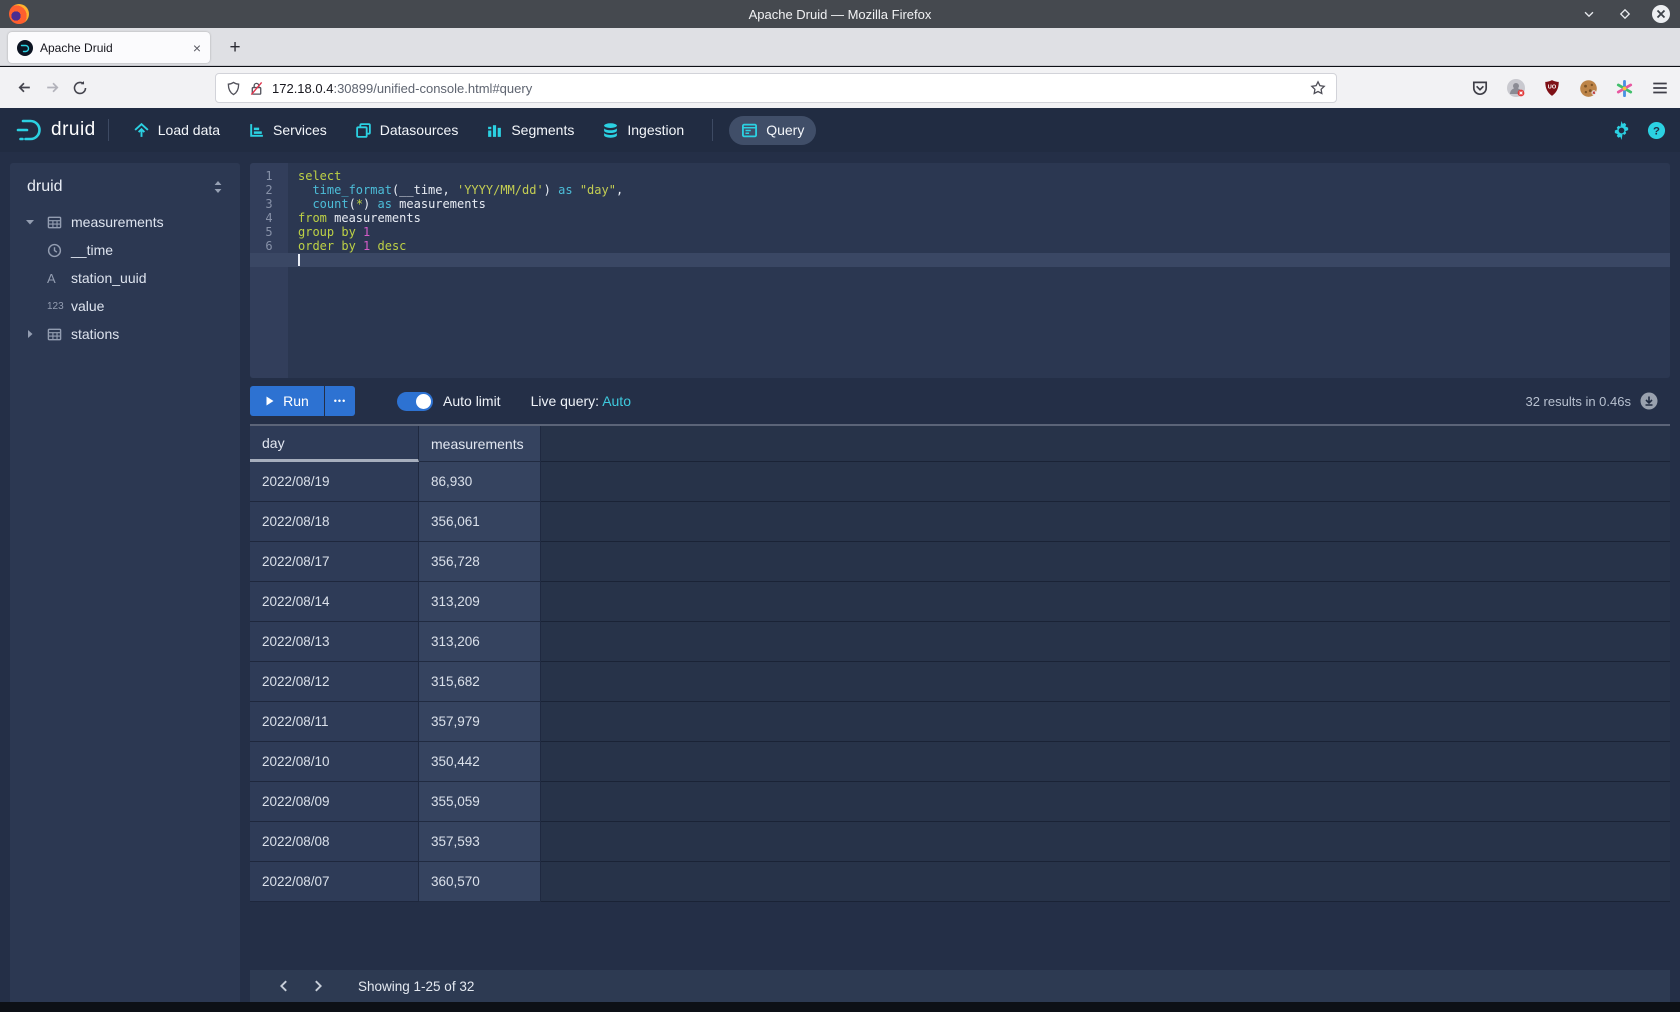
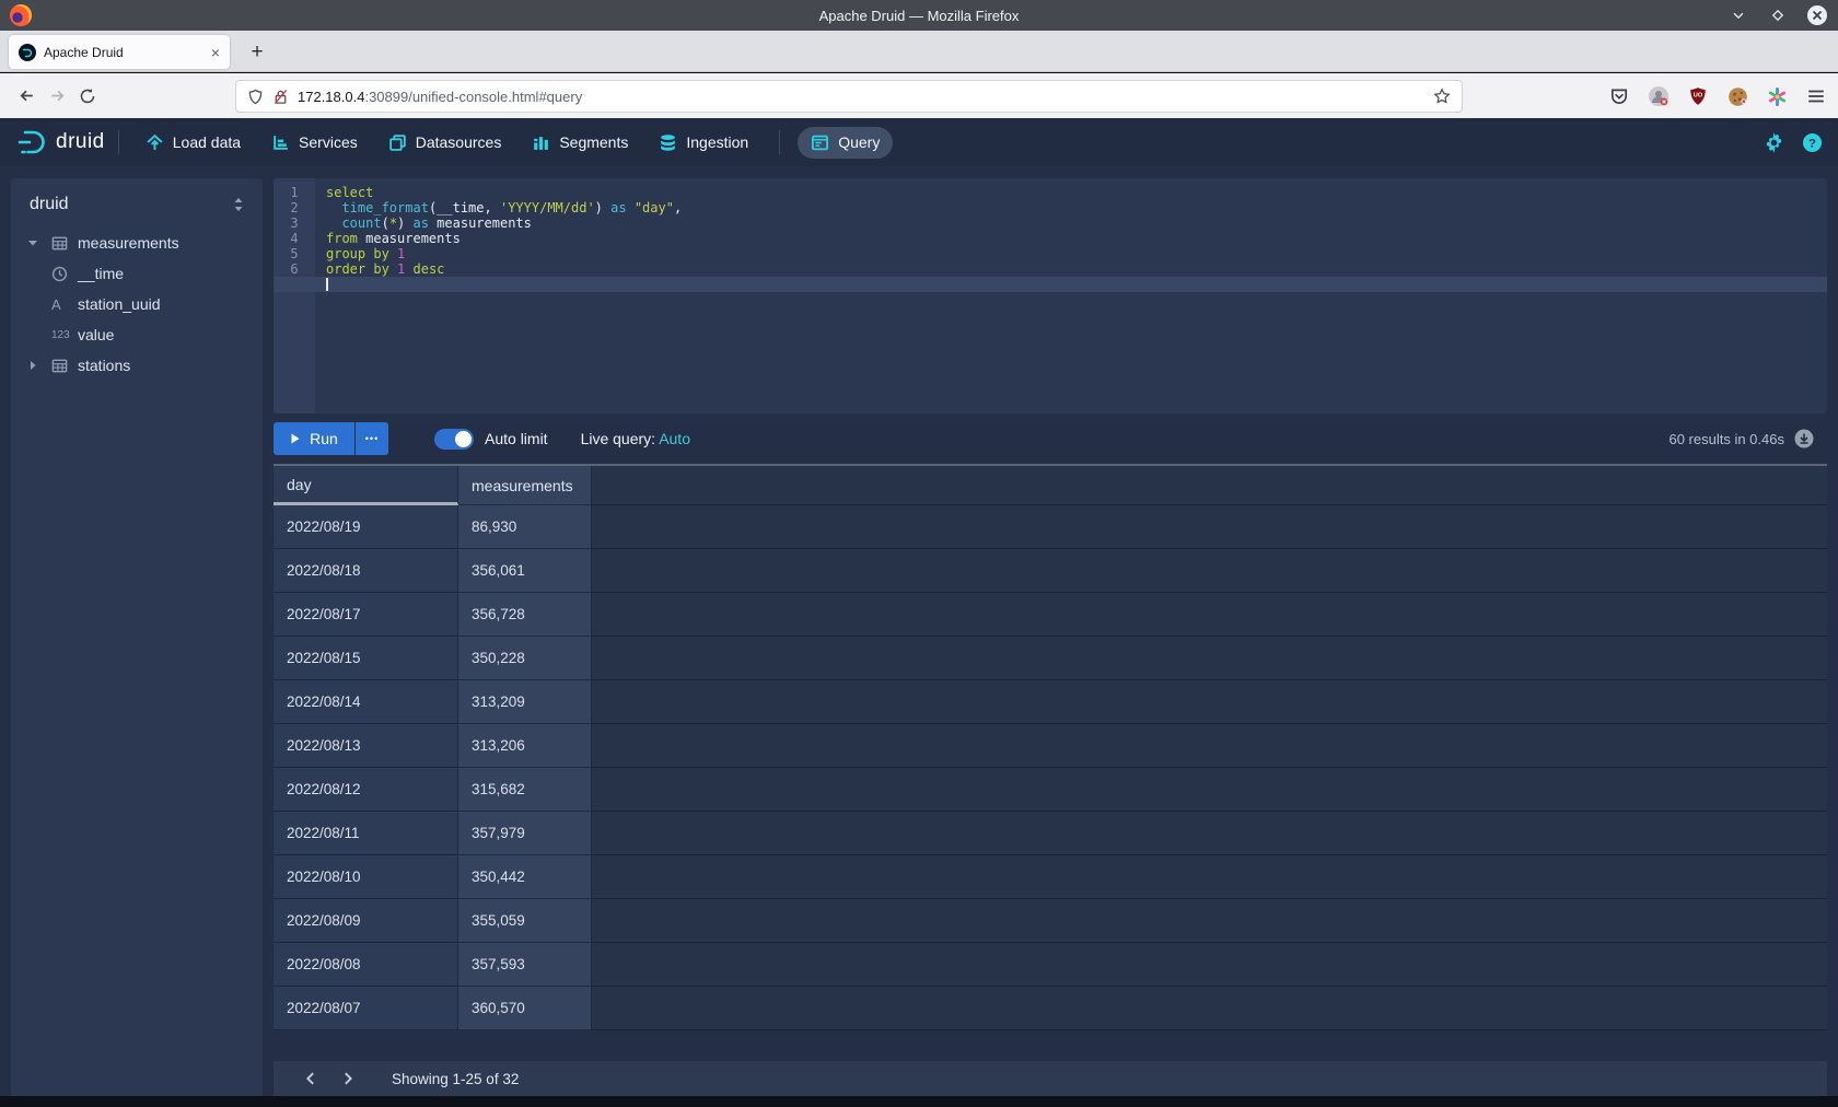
  Apache Druid — Mozilla Firefox
  Apache Druid
  ×
  +
  172.18.0.4:30899/unified-console.html#query
  druid
  Load data
  Services
  Datasources
  Segments
  Ingestion
  Query
  ?
  druid
  measurements
  __time
  A
  station_uuid
  123
  value
  stations
  1
  select
  2
  time_format(__time, 'YYYY/MM/dd') as "day",
  3
  count(*) as measurements
  4
  from measurements
  5
  group by 1
  6
  order by 1 desc
  Run
  •••
  Auto limit
  Live query: Auto
- 32 results in 0.46s
+ 60 results in 0.46s
  day
  measurements
  2022/08/19
  86,930
  2022/08/18
  356,061
  2022/08/17
  356,728
+ 2022/08/15
+ 350,228
  2022/08/14
  313,209
  2022/08/13
  313,206
  2022/08/12
  315,682
  2022/08/11
  357,979
  2022/08/10
  350,442
  2022/08/09
  355,059
  2022/08/08
  357,593
  2022/08/07
  360,570
  Showing 1-25 of 32
